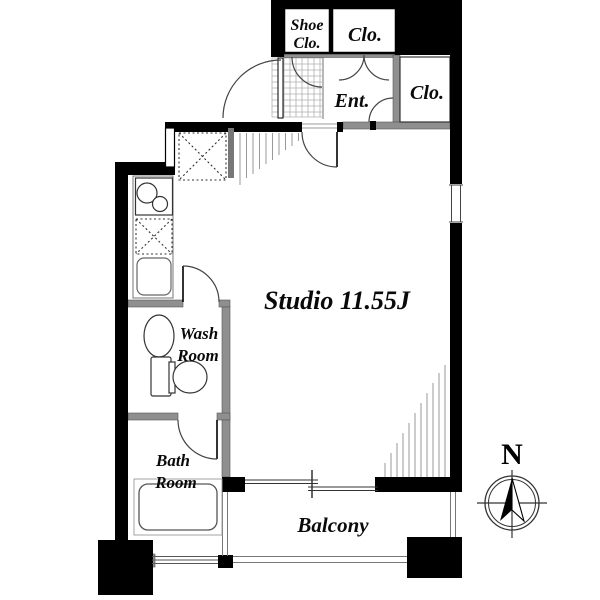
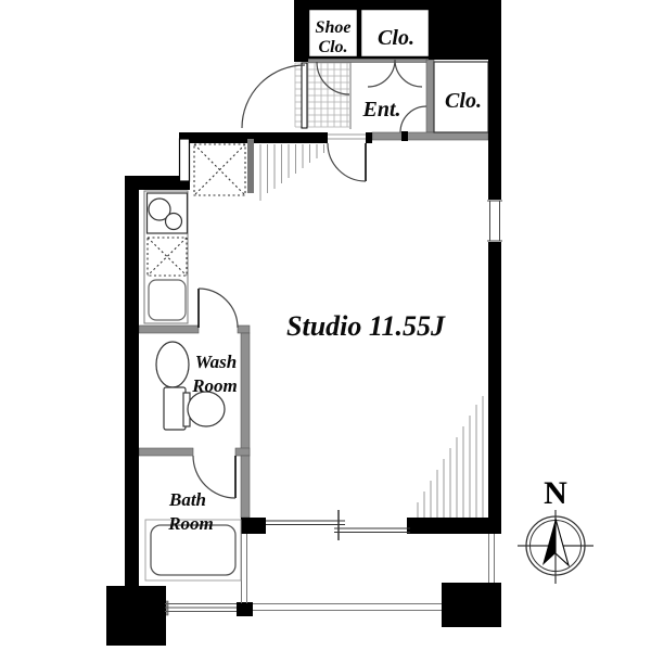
  N
  Shoe
  Clo.
  Clo.
  Ent.
  Clo.
  Studio 11.55J
  Wash
  Room
  Bath
  Room
- Balcony
